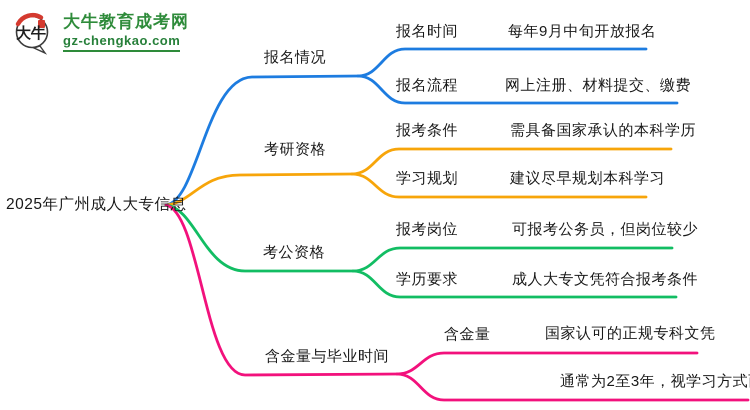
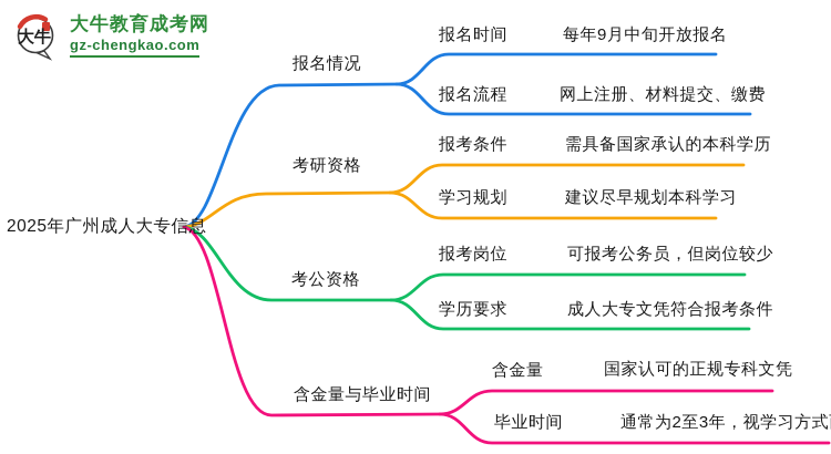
  大牛
  大牛教育成考网
  gz-chengkao.com
  2025年广州成人大专信息
  报名情况
  报名时间
  每年9月中旬开放报名
  报名流程
  网上注册、材料提交、缴费
  考研资格
  报考条件
  需具备国家承认的本科学历
  学习规划
  建议尽早规划本科学习
  考公资格
  报考岗位
  可报考公务员，但岗位较少
  学历要求
  成人大专文凭符合报考条件
  含金量与毕业时间
  含金量
  国家认可的正规专科文凭
+ 毕业时间
  通常为2至3年，视学习方式
